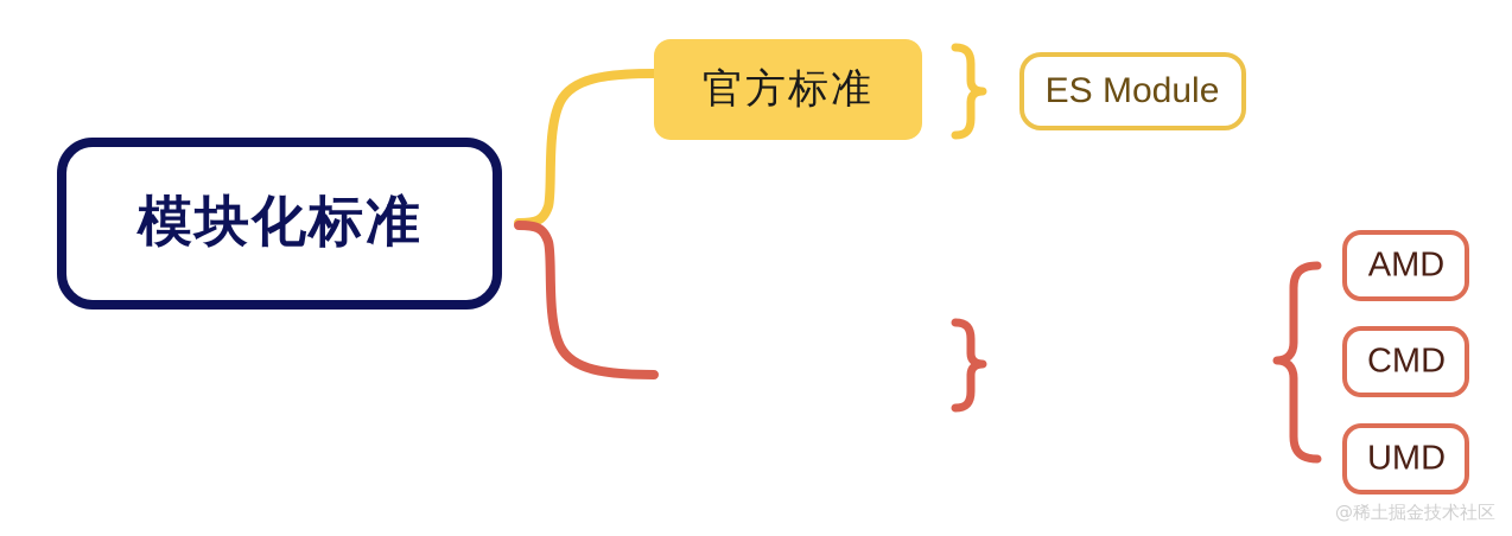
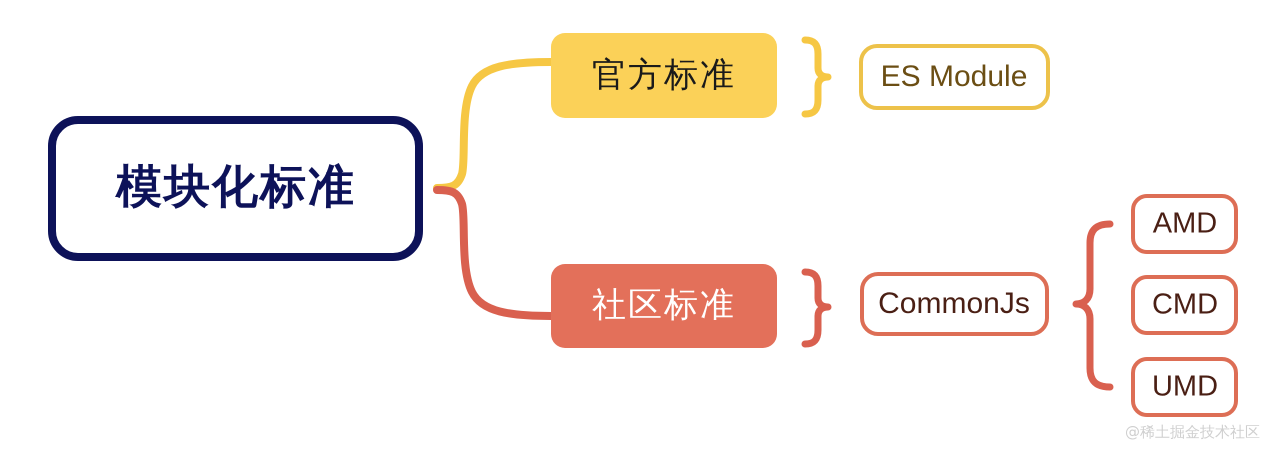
  模块化标准
  官方标准
  ES Module
+ 社区标准
+ CommonJs
  AMD
  CMD
  UMD
  @稀土掘金技术社区
